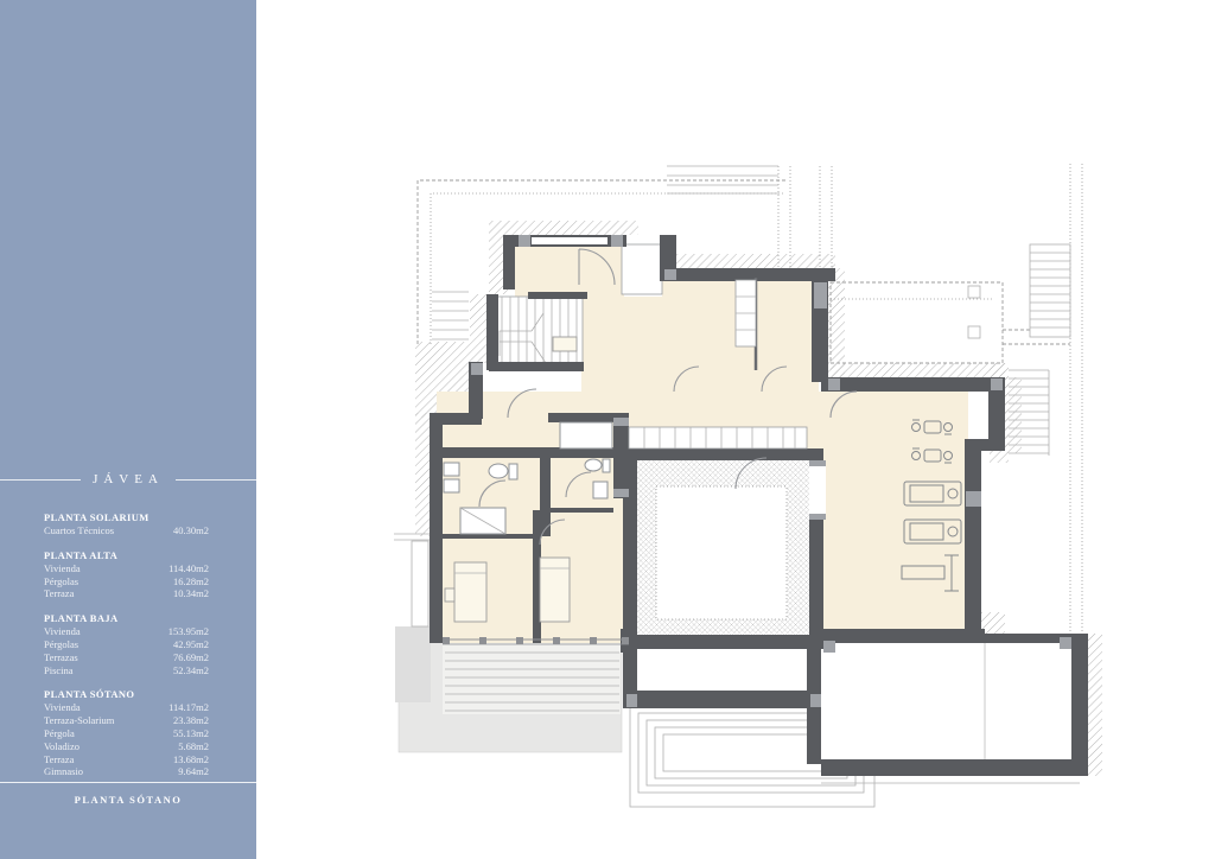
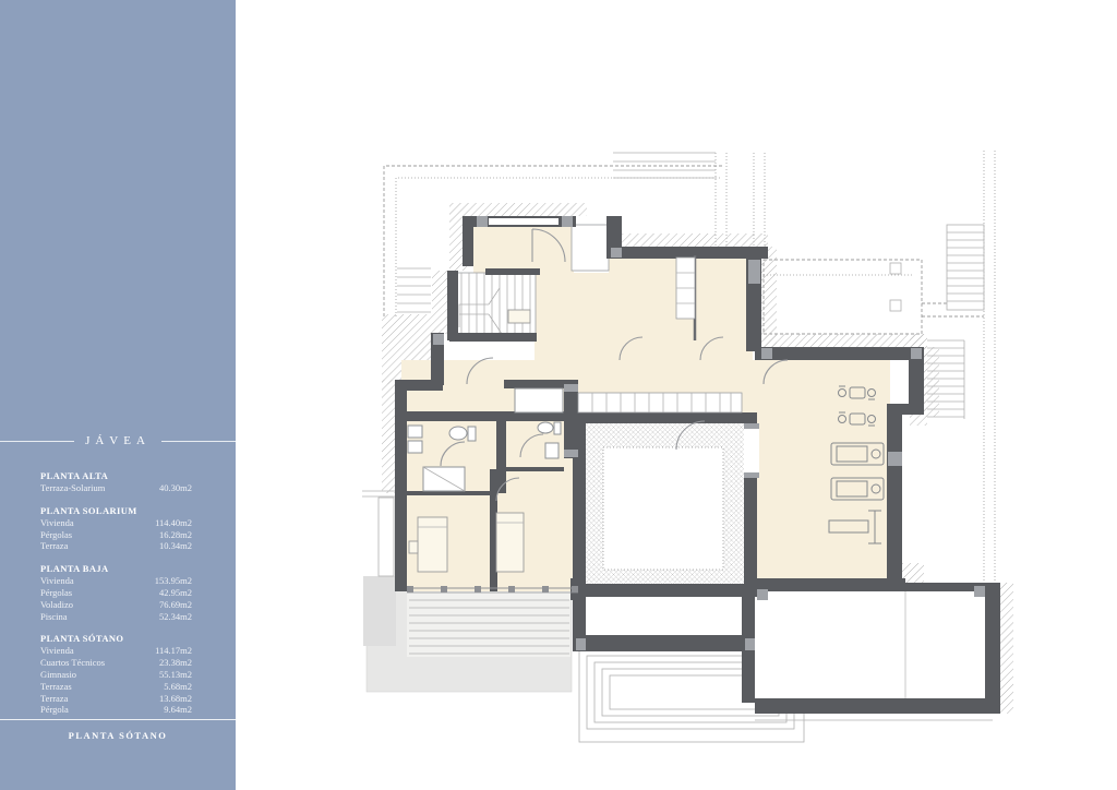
  JÁVEA
- PLANTA SOLARIUM
+ PLANTA ALTA
- Cuartos Técnicos
+ Terraza-Solarium
  40.30m2
- PLANTA ALTA
+ PLANTA SOLARIUM
  Vivienda
  114.40m2
  Pérgolas
  16.28m2
  Terraza
  10.34m2
  PLANTA BAJA
  Vivienda
  153.95m2
  Pérgolas
  42.95m2
- Terrazas
+ Voladizo
  76.69m2
  Piscina
  52.34m2
  PLANTA SÓTANO
  Vivienda
  114.17m2
- Terraza-Solarium
+ Cuartos Técnicos
  23.38m2
- Pérgola
+ Gimnasio
  55.13m2
- Voladizo
+ Terrazas
  5.68m2
  Terraza
  13.68m2
- Gimnasio
+ Pérgola
  9.64m2
  PLANTA SÓTANO
